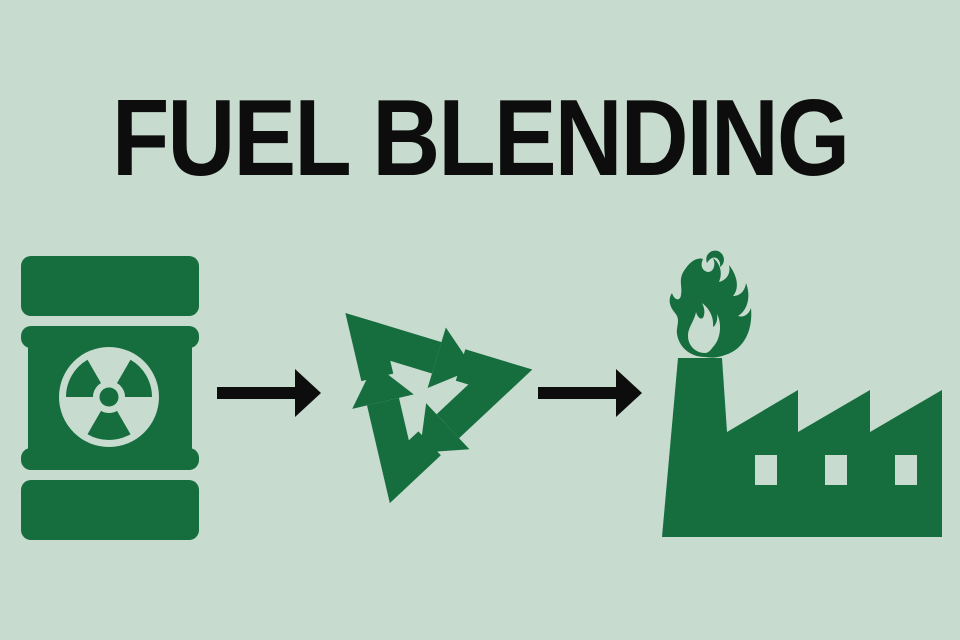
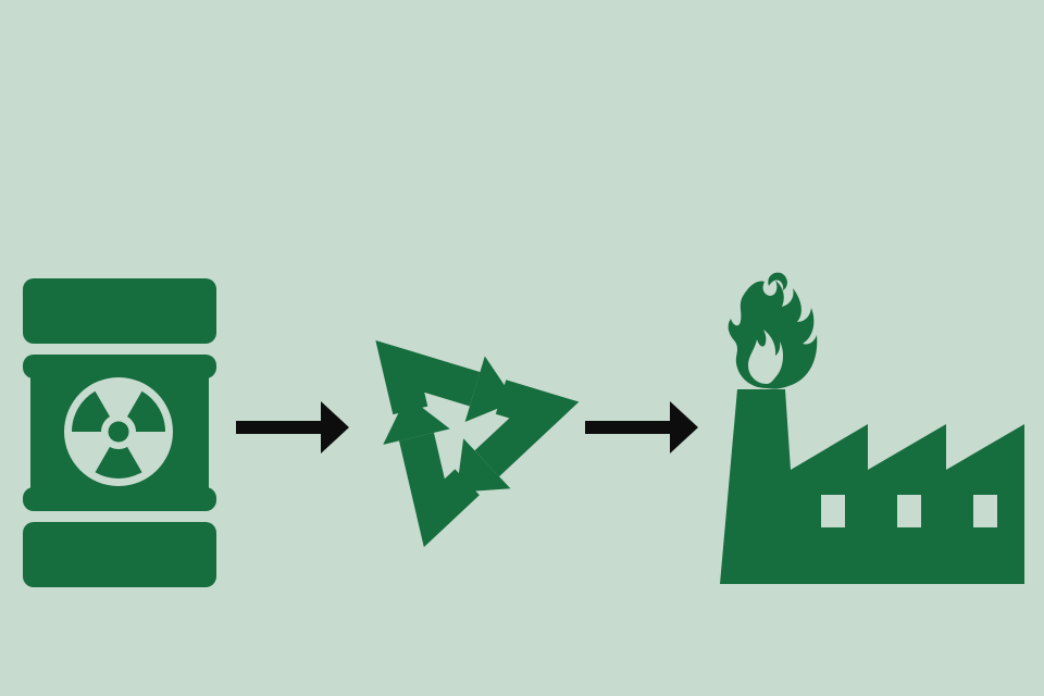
- FUEL BLENDING
